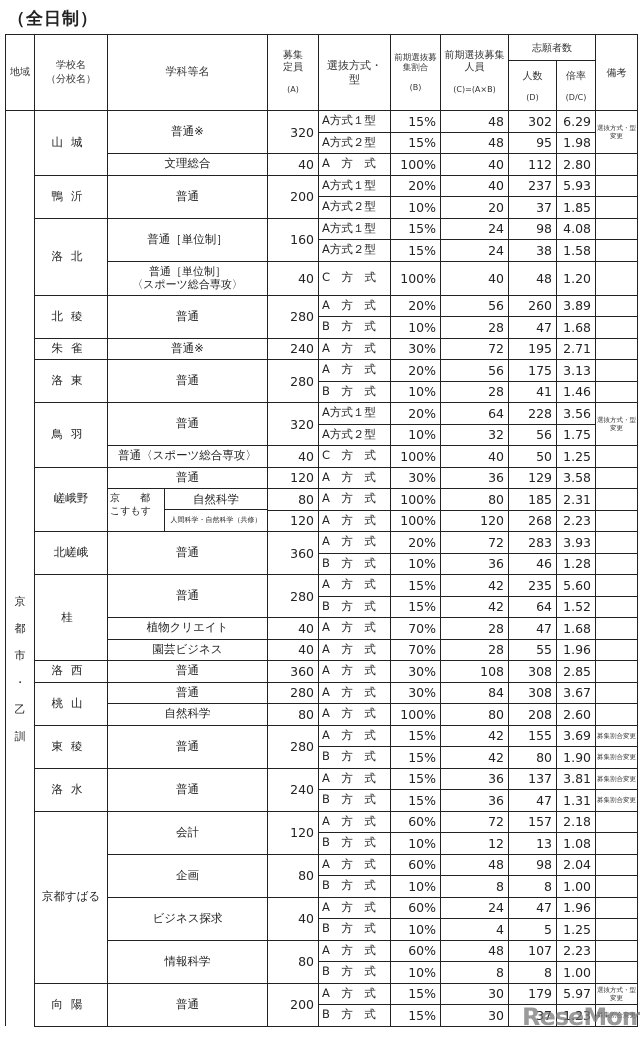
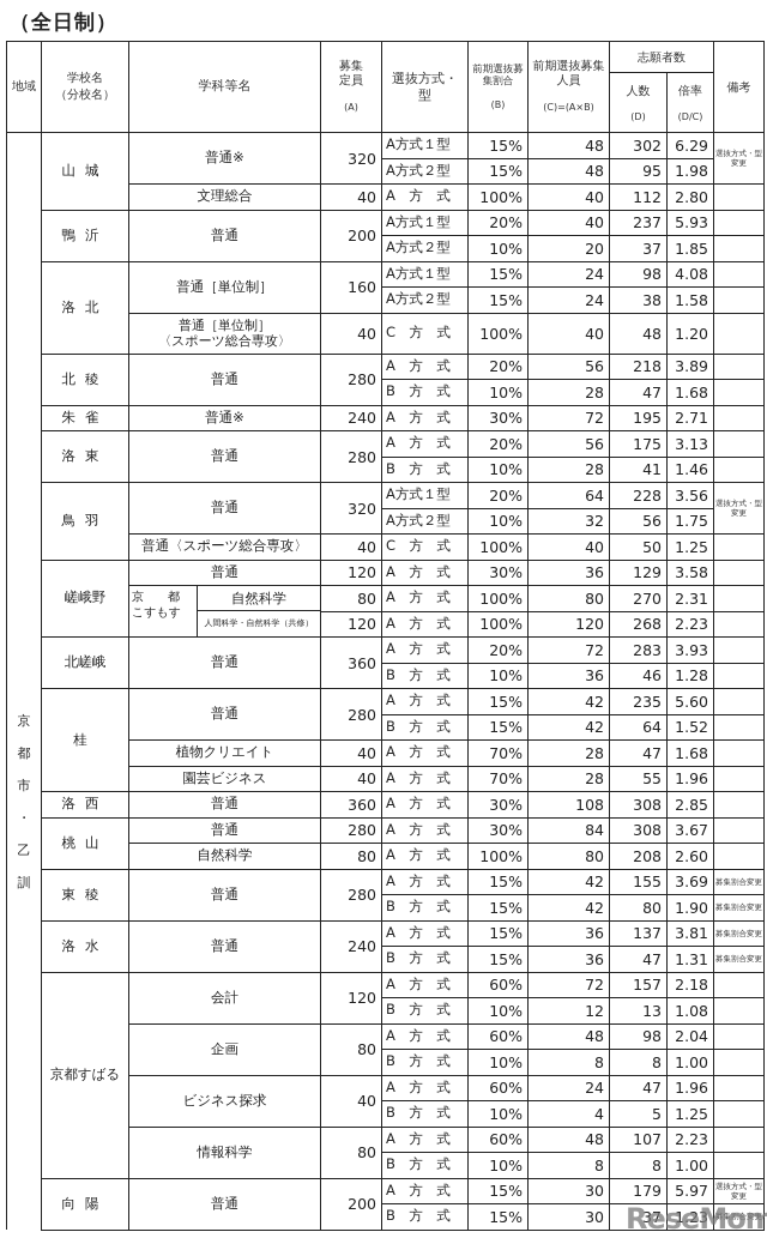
  （全日制）
  地域	学校名 （分校名）	学科等名	募集定員 (A)	選抜方式・型	前期選抜募集割合 (B)	前期選抜募集人員 (C)=(A×B)	志願者数	備考
  人数 (D)	倍率 (D/C)
  京 都 市 ・ 乙 訓	山城	普通※	320	A方式１型	15%	48	302	6.29	選抜方式・型変更
  A方式２型	15%	48	95	1.98
  文理総合	40	A 方 式	100%	40	112	2.80
  鴨沂	普通	200	A方式１型	20%	40	237	5.93
  A方式２型	10%	20	37	1.85
  洛北	普通［単位制］	160	A方式１型	15%	24	98	4.08
  A方式２型	15%	24	38	1.58
  普通［単位制］ 〈スポーツ総合専攻〉	40	C 方 式	100%	40	48	1.20
- 北稜	普通	280	A 方 式	20%	56	260	3.89
+ 北稜	普通	280	A 方 式	20%	56	218	3.89
  B 方 式	10%	28	47	1.68
  朱雀	普通※	240	A 方 式	30%	72	195	2.71
  洛東	普通	280	A 方 式	20%	56	175	3.13
  B 方 式	10%	28	41	1.46
  鳥羽	普通	320	A方式１型	20%	64	228	3.56	選抜方式・型変更
  A方式２型	10%	32	56	1.75
  普通〈スポーツ総合専攻〉	40	C 方 式	100%	40	50	1.25
  嵯峨野	普通	120	A 方 式	30%	36	129	3.58
- 京 都 こすもす 自然科学 人間科学・自然科学（共修）	80	A 方 式	100%	80	185	2.31
+ 京 都 こすもす 自然科学 人間科学・自然科学（共修）	80	A 方 式	100%	80	270	2.31
  120	A 方 式	100%	120	268	2.23
  北嵯峨	普通	360	A 方 式	20%	72	283	3.93
  B 方 式	10%	36	46	1.28
  桂	普通	280	A 方 式	15%	42	235	5.60
  B 方 式	15%	42	64	1.52
  植物クリエイト	40	A 方 式	70%	28	47	1.68
  園芸ビジネス	40	A 方 式	70%	28	55	1.96
  洛西	普通	360	A 方 式	30%	108	308	2.85
  桃山	普通	280	A 方 式	30%	84	308	3.67
  自然科学	80	A 方 式	100%	80	208	2.60
  東稜	普通	280	A 方 式	15%	42	155	3.69	募集割合変更
  B 方 式	15%	42	80	1.90	募集割合変更
  洛水	普通	240	A 方 式	15%	36	137	3.81	募集割合変更
  B 方 式	15%	36	47	1.31	募集割合変更
  京都すばる	会計	120	A 方 式	60%	72	157	2.18
  B 方 式	10%	12	13	1.08
  企画	80	A 方 式	60%	48	98	2.04
  B 方 式	10%	8	8	1.00
  ビジネス探求	40	A 方 式	60%	24	47	1.96
  B 方 式	10%	4	5	1.25
  情報科学	80	A 方 式	60%	48	107	2.23
  B 方 式	10%	8	8	1.00
  向陽	普通	200	A 方 式	15%	30	179	5.97	選抜方式・型変更
  B 方 式	15%	30	37	1.23	募集割合変更
  ReseMom
